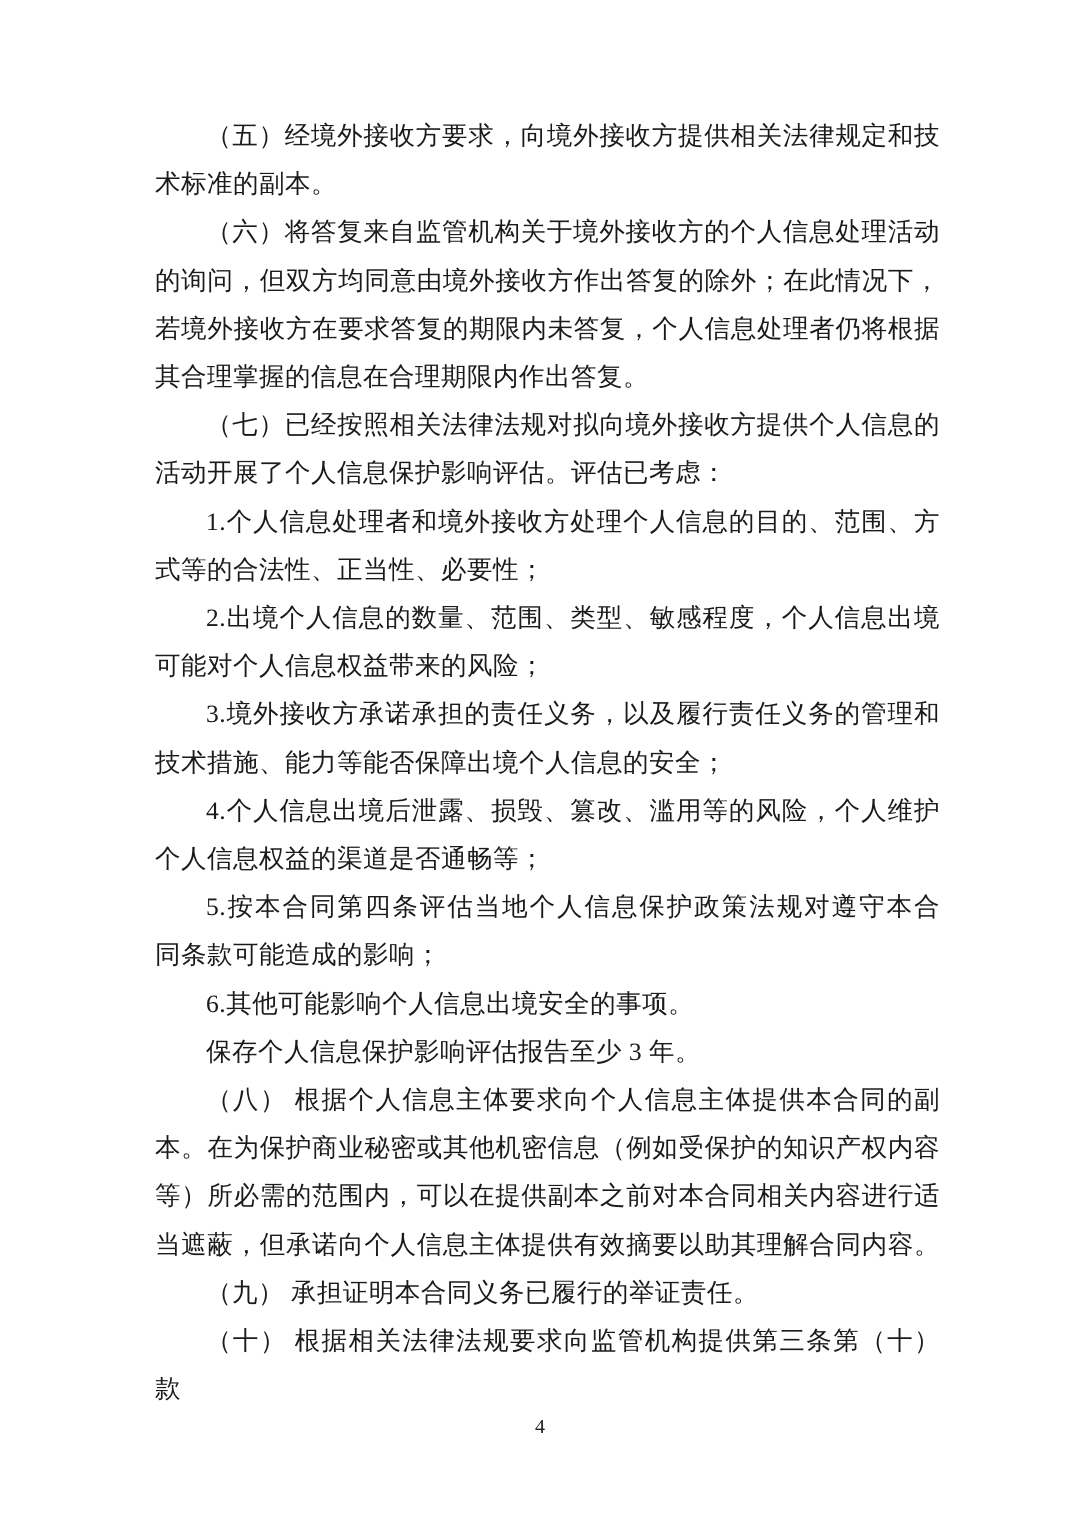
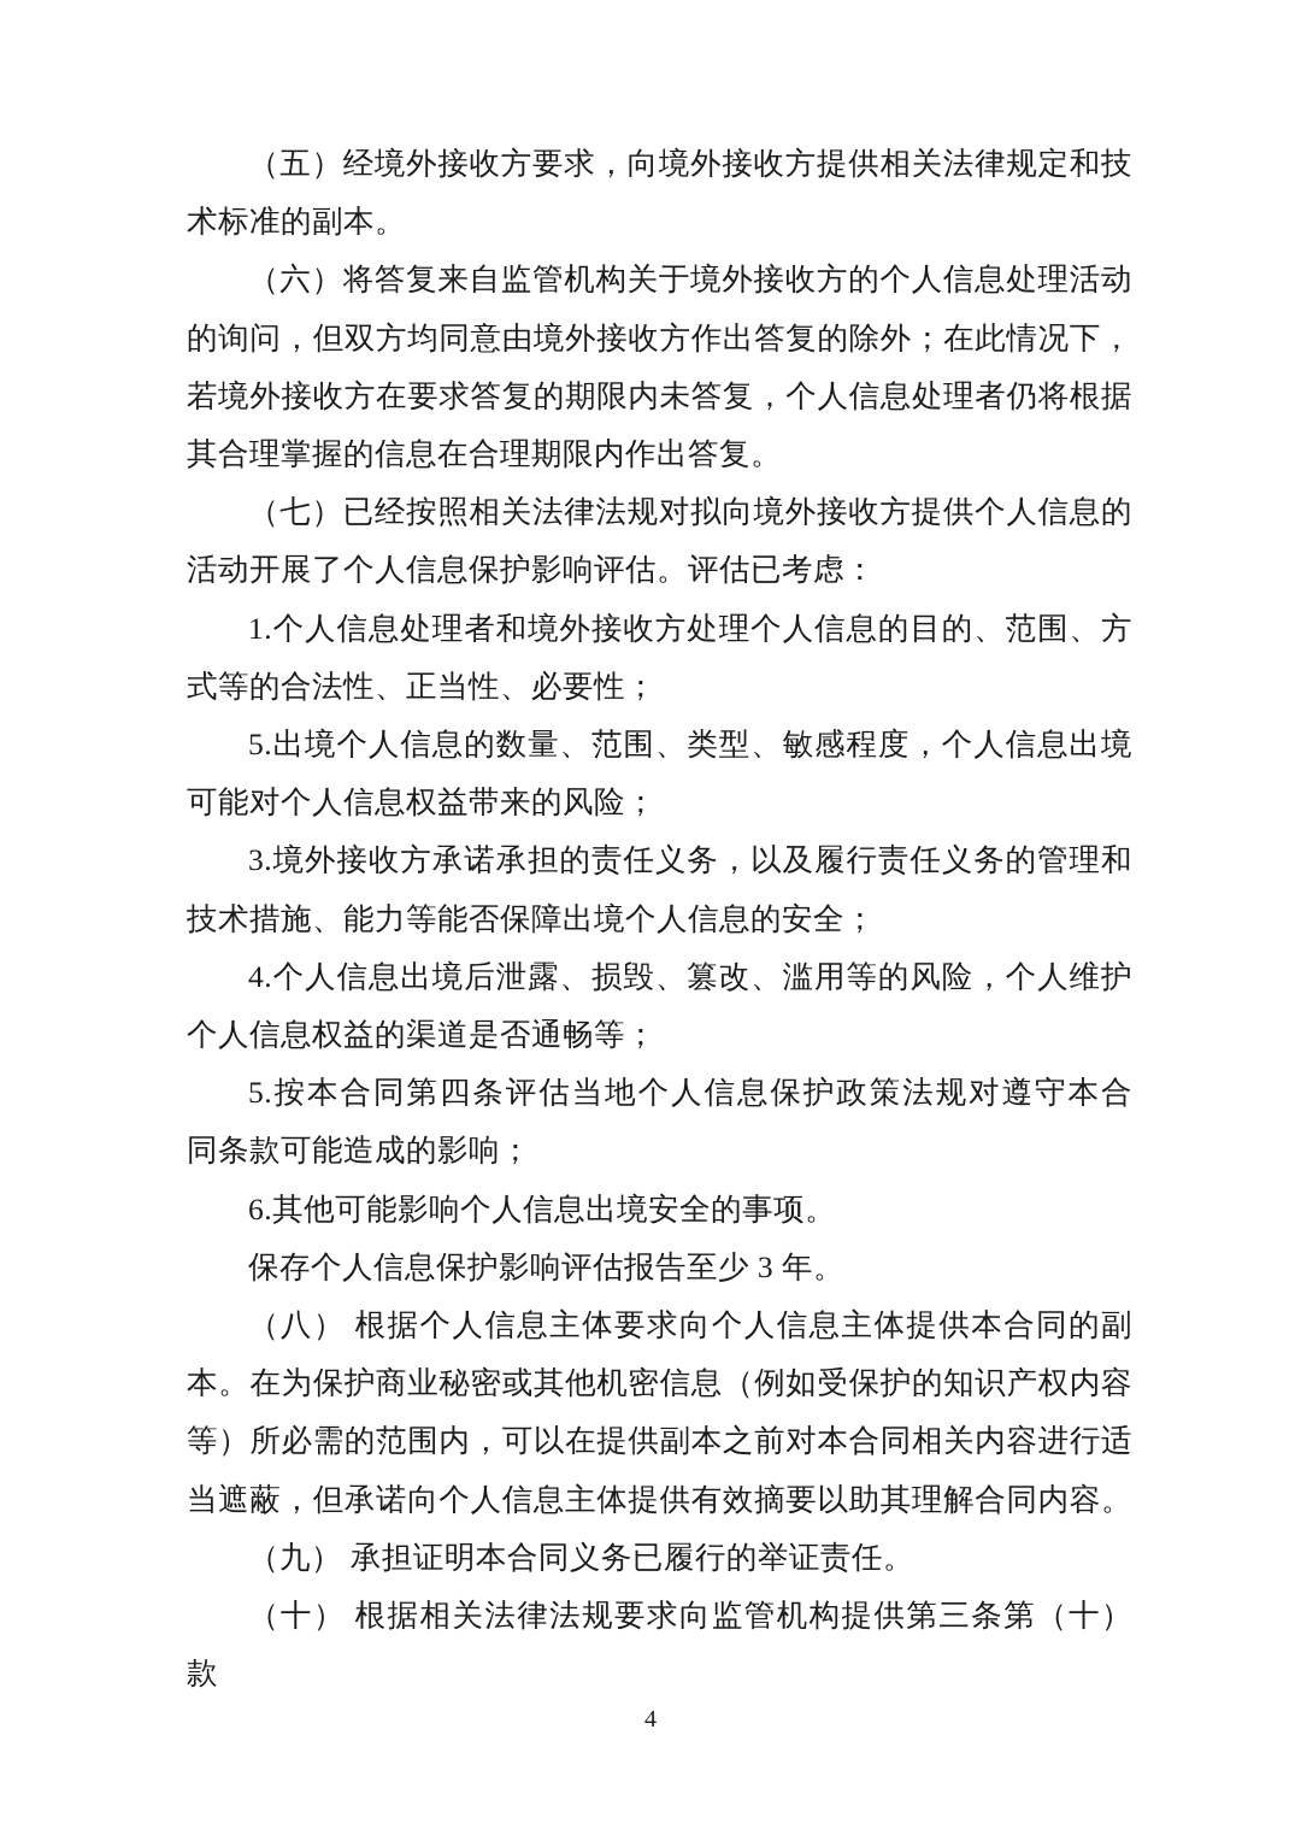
  （五）经境外接收方要求，向境外接收方提供相关法律规定和技
  术标准的副本。
  （六）将答复来自监管机构关于境外接收方的个人信息处理活动
  的询问，但双方均同意由境外接收方作出答复的除外；在此情况下，
  若境外接收方在要求答复的期限内未答复，个人信息处理者仍将根据
  其合理掌握的信息在合理期限内作出答复。
  （七）已经按照相关法律法规对拟向境外接收方提供个人信息的
  活动开展了个人信息保护影响评估。评估已考虑：
  1.个人信息处理者和境外接收方处理个人信息的目的、范围、方
  式等的合法性、正当性、必要性；
- 2.出境个人信息的数量、范围、类型、敏感程度，个人信息出境
+ 5.出境个人信息的数量、范围、类型、敏感程度，个人信息出境
  可能对个人信息权益带来的风险；
  3.境外接收方承诺承担的责任义务，以及履行责任义务的管理和
  技术措施、能力等能否保障出境个人信息的安全；
  4.个人信息出境后泄露、损毁、篡改、滥用等的风险，个人维护
  个人信息权益的渠道是否通畅等；
  5.按本合同第四条评估当地个人信息保护政策法规对遵守本合
  同条款可能造成的影响；
  6.其他可能影响个人信息出境安全的事项。
  保存个人信息保护影响评估报告至少 3 年。
  （八） 根据个人信息主体要求向个人信息主体提供本合同的副
  本。在为保护商业秘密或其他机密信息（例如受保护的知识产权内容
  等）所必需的范围内，可以在提供副本之前对本合同相关内容进行适
  当遮蔽，但承诺向个人信息主体提供有效摘要以助其理解合同内容。
  （九） 承担证明本合同义务已履行的举证责任。
  （十） 根据相关法律法规要求向监管机构提供第三条第（十）款
  4
